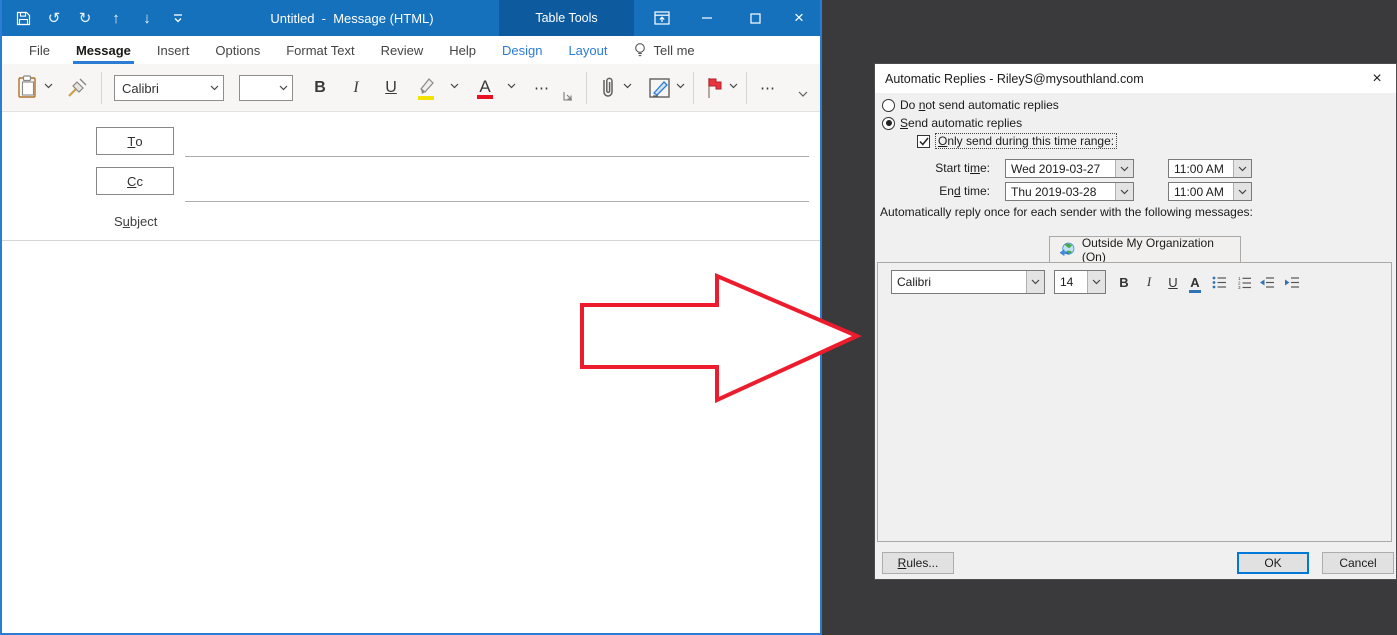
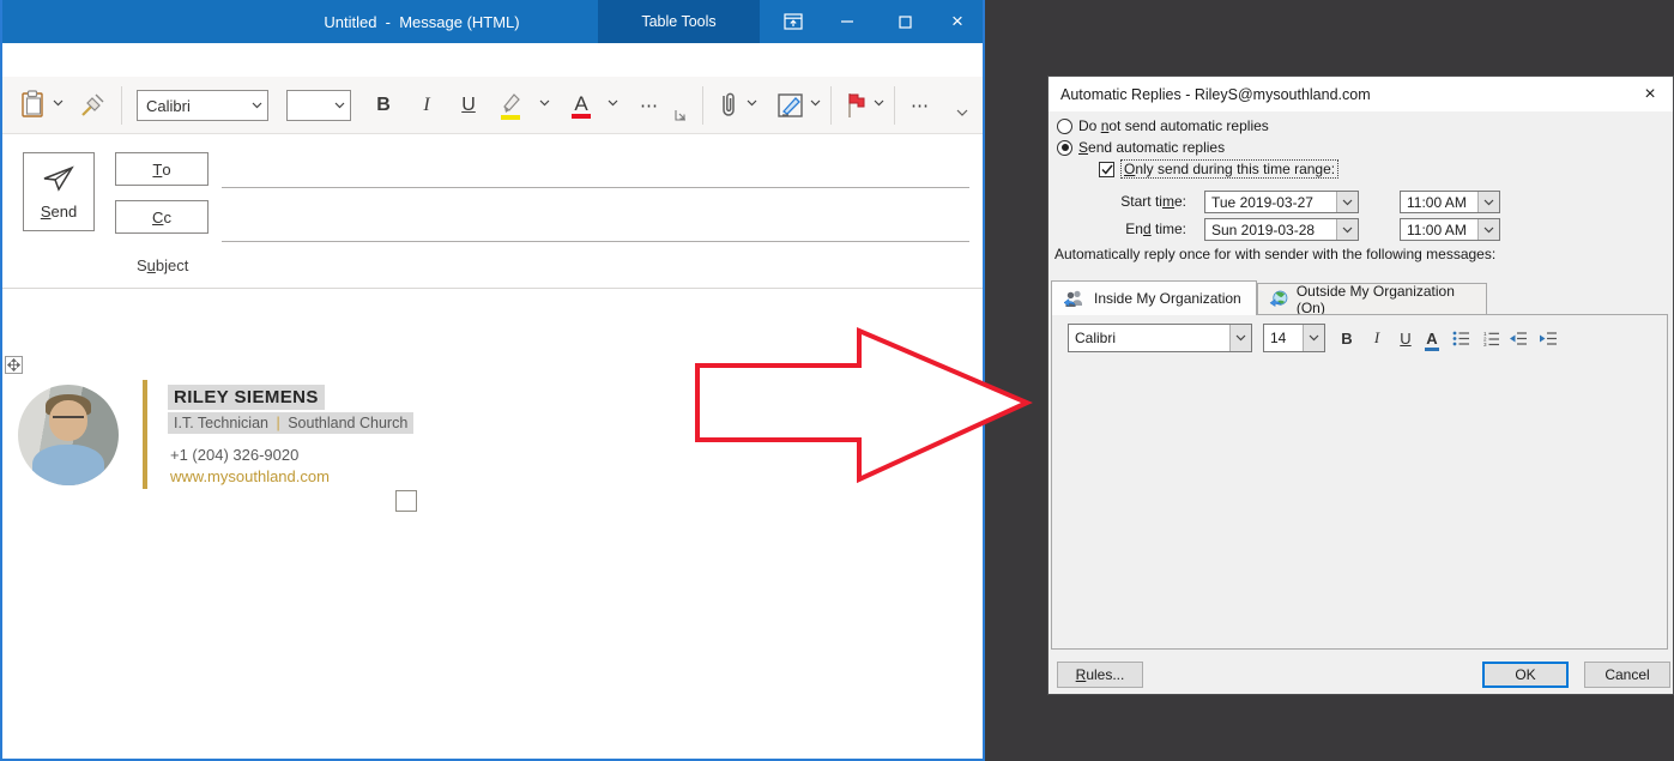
- ↺
- ↻
- ↑
- ↓
  Untitled - Message (HTML)
  Table Tools
  ×
- File
- Message
- Insert
- Options
- Format Text
- Review
- Help
- Design
- Layout
- Tell me
  Calibri
  B
  I
  U
  A
  ⋯
  ⋯
+ Send
  T
  o
  C
  c
  Subject
+ RILEY SIEMENS
+ I.T. Technician | Southland Church
+ +1 (204) 326-9020
+ www.mysouthland.com
  Automatic Replies - RileyS@mysouthland.com
  ×
  Do not send automatic replies
  Send automatic replies
  Only send during this time range:
  Start time:
- Wed 2019-03-27
+ Tue 2019-03-27
  11:00 AM
  End time:
- Thu 2019-03-28
+ Sun 2019-03-28
  11:00 AM
- Automatically reply once for each sender with the following messages:
+ Automatically reply once for with sender with the following messages:
+ Inside My Organization
  Outside My Organization (On)
  Calibri
  14
  B
  I
  U
  A
  R
  ules...
  OK
  Cancel
